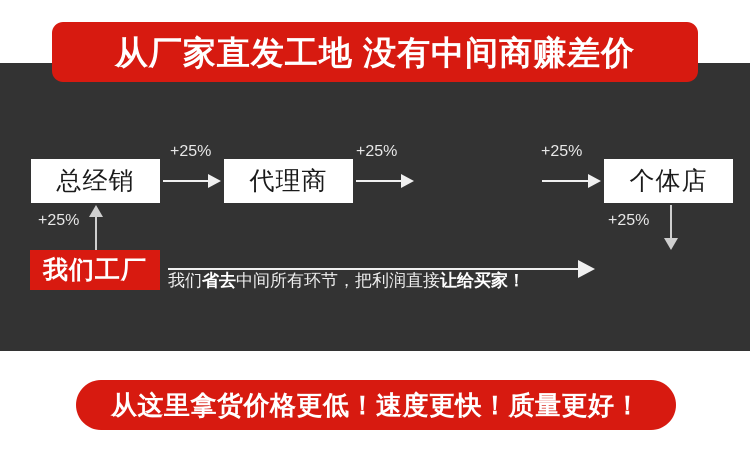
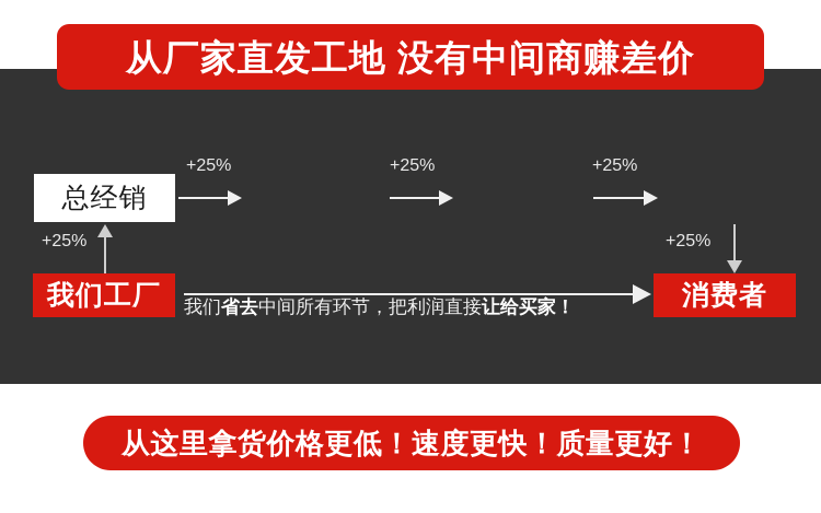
  从厂家直发工地 没有中间商赚差价
  总经销
- 代理商
- 个体店
  +25%
  +25%
  +25%
  +25%
  +25%
  我们工厂
+ 消费者
  我们省去中间所有环节，把利润直接让给买家！
  从这里拿货价格更低！速度更快！质量更好！
